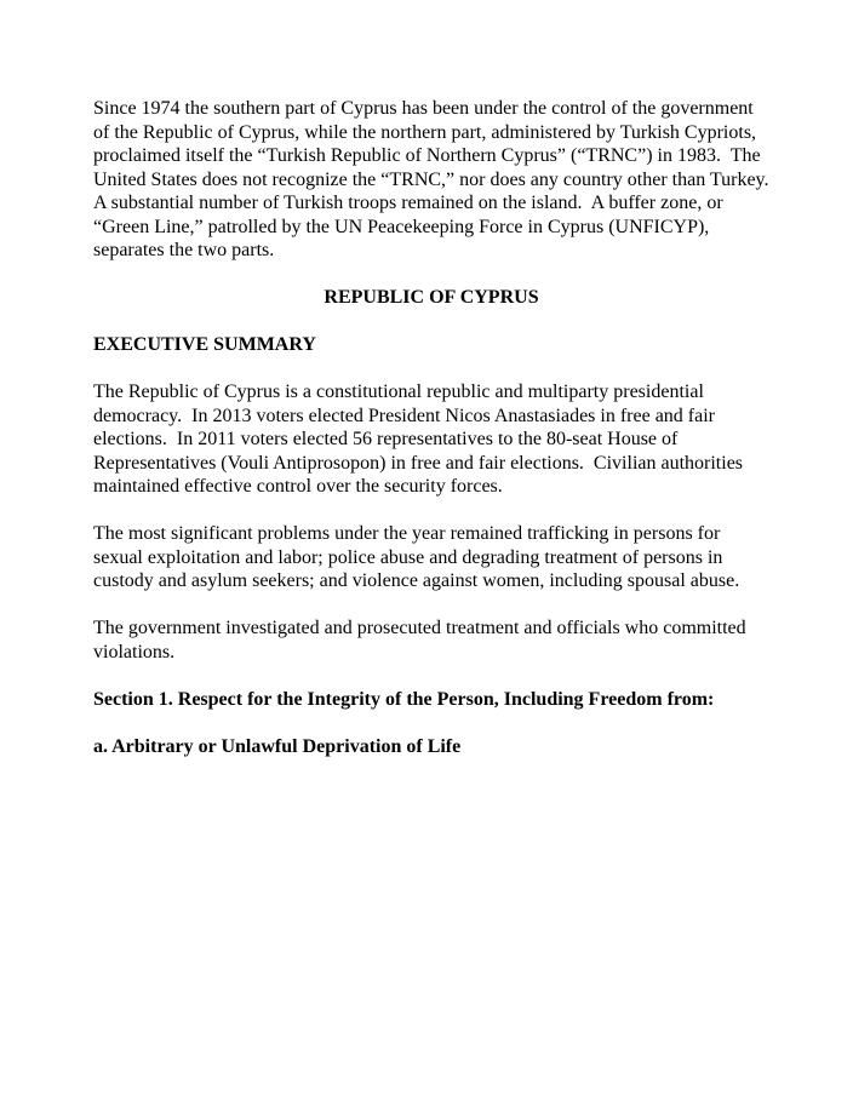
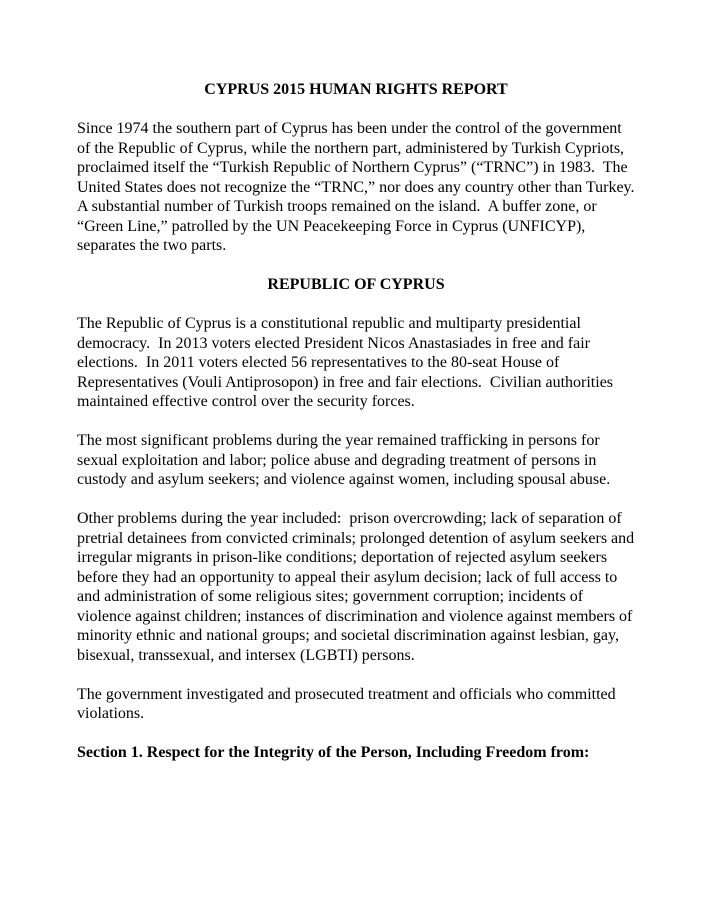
+ CYPRUS 2015 HUMAN RIGHTS REPORT
  Since 1974 the southern part of Cyprus has been under the control of the government of the Republic of Cyprus, while the northern part, administered by Turkish Cypriots, proclaimed itself the “Turkish Republic of Northern Cyprus” (“TRNC”) in 1983. The United States does not recognize the “TRNC,” nor does any country other than Turkey. A substantial number of Turkish troops remained on the island. A buffer zone, or “Green Line,” patrolled by the UN Peacekeeping Force in Cyprus (UNFICYP), separates the two parts.
  REPUBLIC OF CYPRUS
- EXECUTIVE SUMMARY
  The Republic of Cyprus is a constitutional republic and multiparty presidential democracy. In 2013 voters elected President Nicos Anastasiades in free and fair elections. In 2011 voters elected 56 representatives to the 80-seat House of Representatives (Vouli Antiprosopon) in free and fair elections. Civilian authorities maintained effective control over the security forces.
- The most significant problems under the year remained trafficking in persons for sexual exploitation and labor; police abuse and degrading treatment of persons in custody and asylum seekers; and violence against women, including spousal abuse.
+ The most significant problems during the year remained trafficking in persons for sexual exploitation and labor; police abuse and degrading treatment of persons in custody and asylum seekers; and violence against women, including spousal abuse.
+ Other problems during the year included: prison overcrowding; lack of separation of pretrial detainees from convicted criminals; prolonged detention of asylum seekers and irregular migrants in prison-like conditions; deportation of rejected asylum seekers before they had an opportunity to appeal their asylum decision; lack of full access to and administration of some religious sites; government corruption; incidents of violence against children; instances of discrimination and violence against members of minority ethnic and national groups; and societal discrimination against lesbian, gay, bisexual, transsexual, and intersex (LGBTI) persons.
  The government investigated and prosecuted treatment and officials who committed violations.
  Section 1. Respect for the Integrity of the Person, Including Freedom from:
- a. Arbitrary or Unlawful Deprivation of Life
